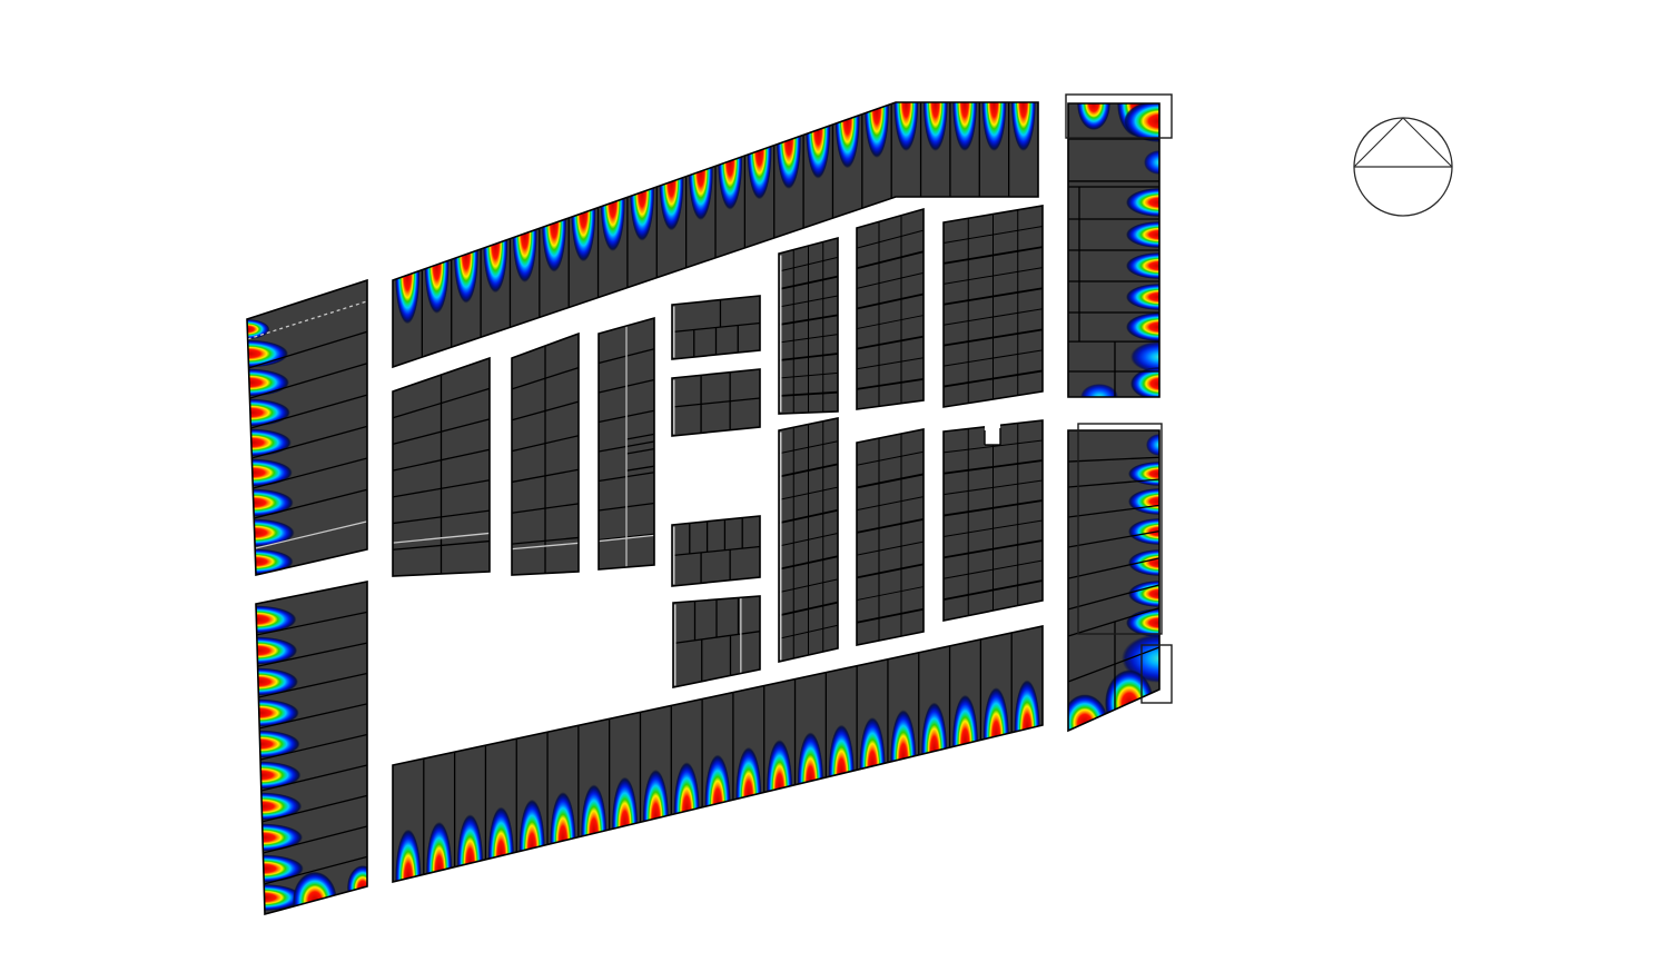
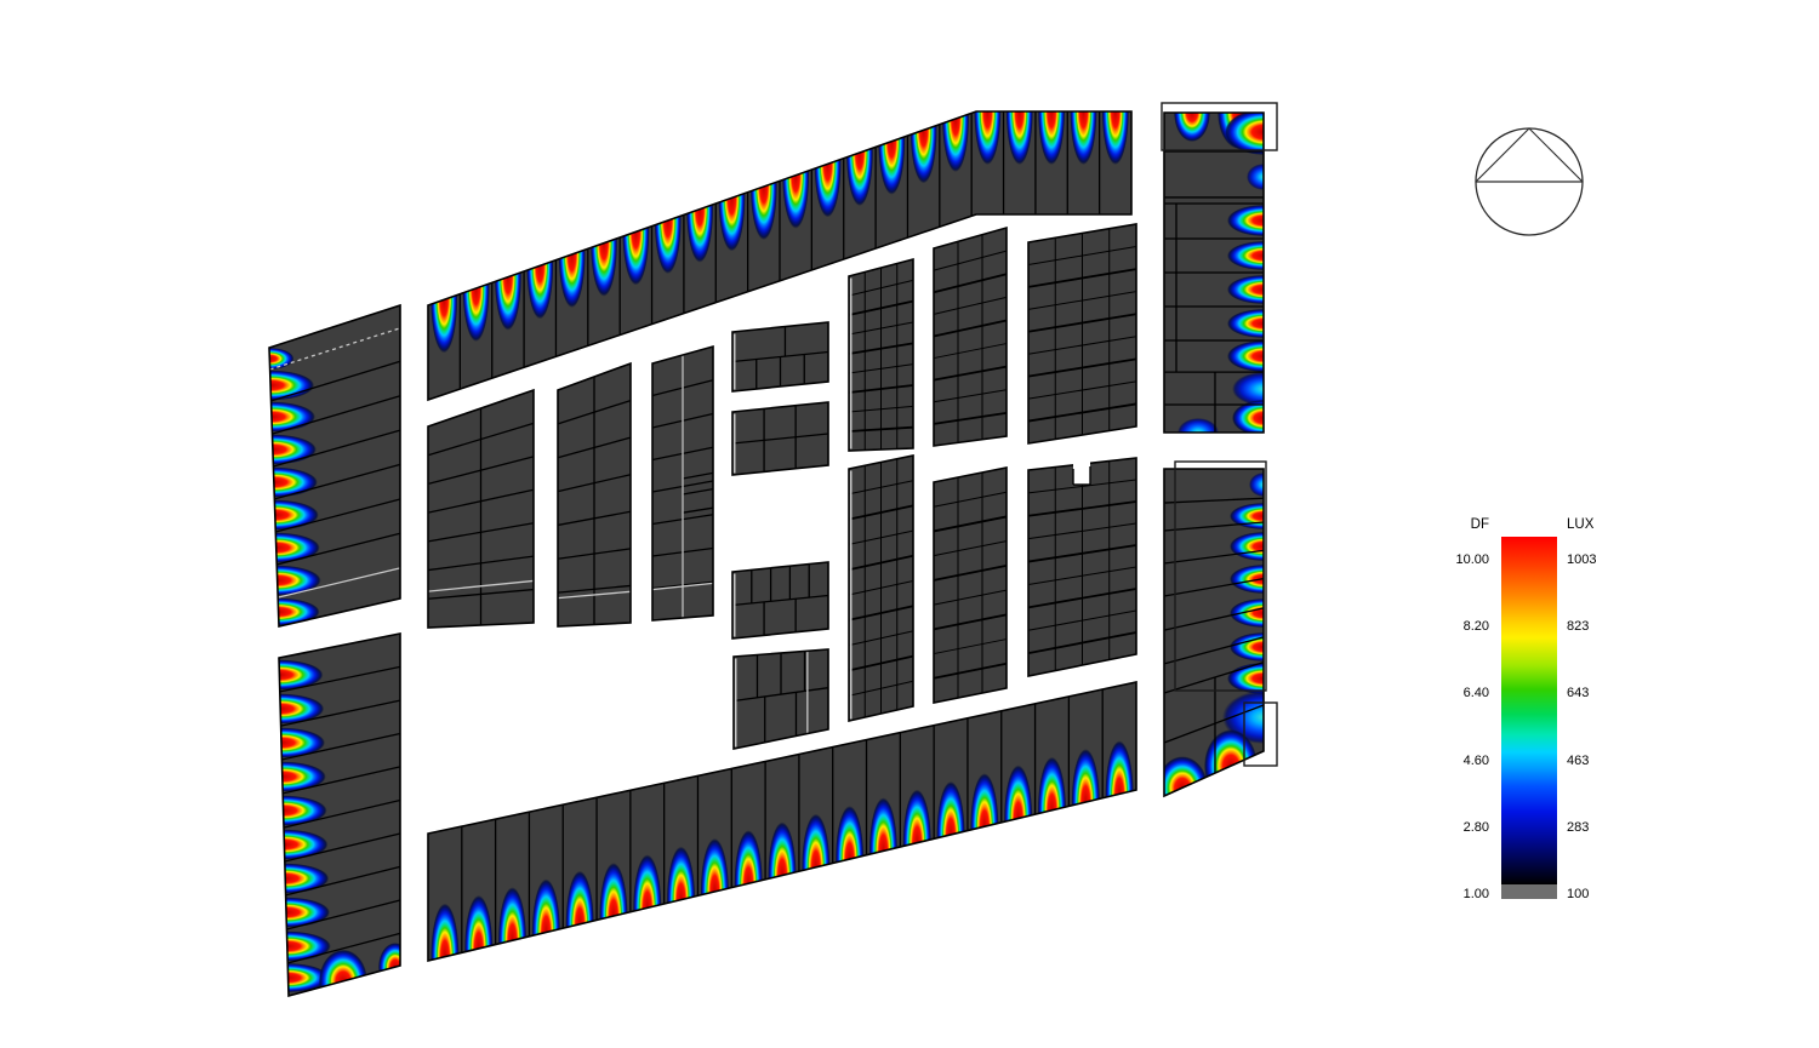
+ DF
+ LUX
+ 10.00
+ 8.20
+ 6.40
+ 4.60
+ 2.80
+ 1.00
+ 1003
+ 823
+ 643
+ 463
+ 283
+ 100
